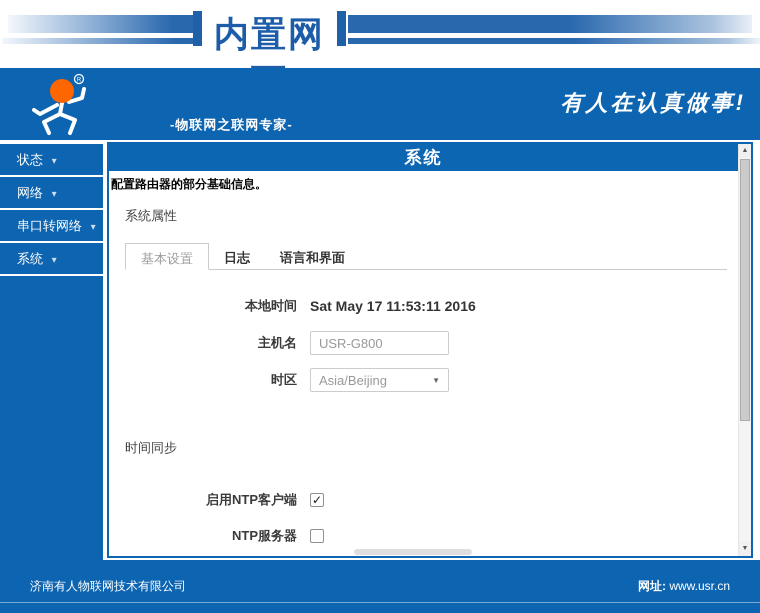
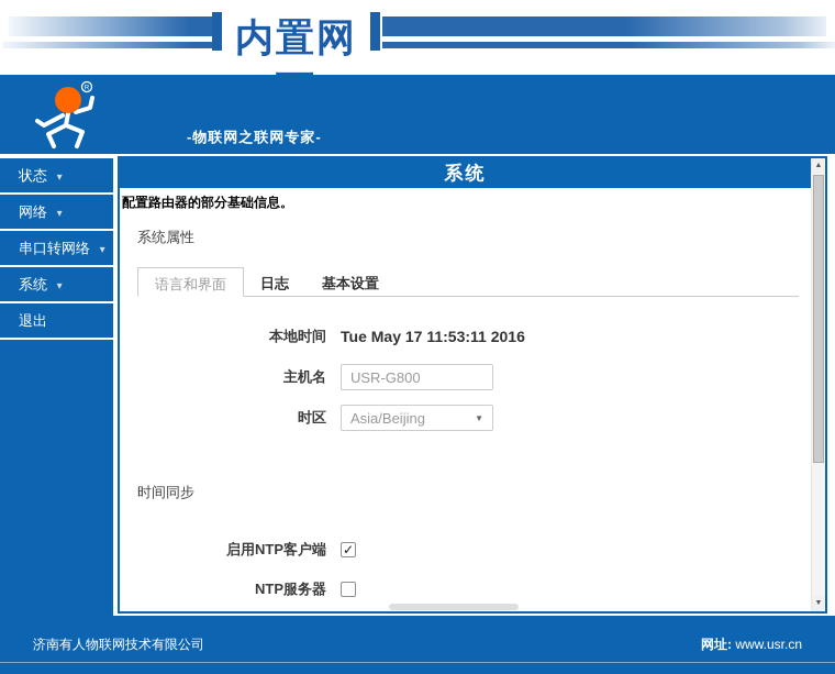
  内置网
  -物联网之联网专家-
- 有人在认真做事!
  状态 ▾
  网络 ▾
  串口转网络 ▾
  系统 ▾
+ 退出
  系统
  配置路由器的部分基础信息。
  系统属性
- 基本设置
+ 语言和界面
  日志
- 语言和界面
+ 基本设置
  本地时间
- Sat May 17 11:53:11 2016
+ Tue May 17 11:53:11 2016
  主机名
  USR-G800
  时区
  Asia/Beijing
  ▼
  时间同步
  启用NTP客户端
  ✓
  NTP服务器
  济南有人物联网技术有限公司
  网址: www.usr.cn
